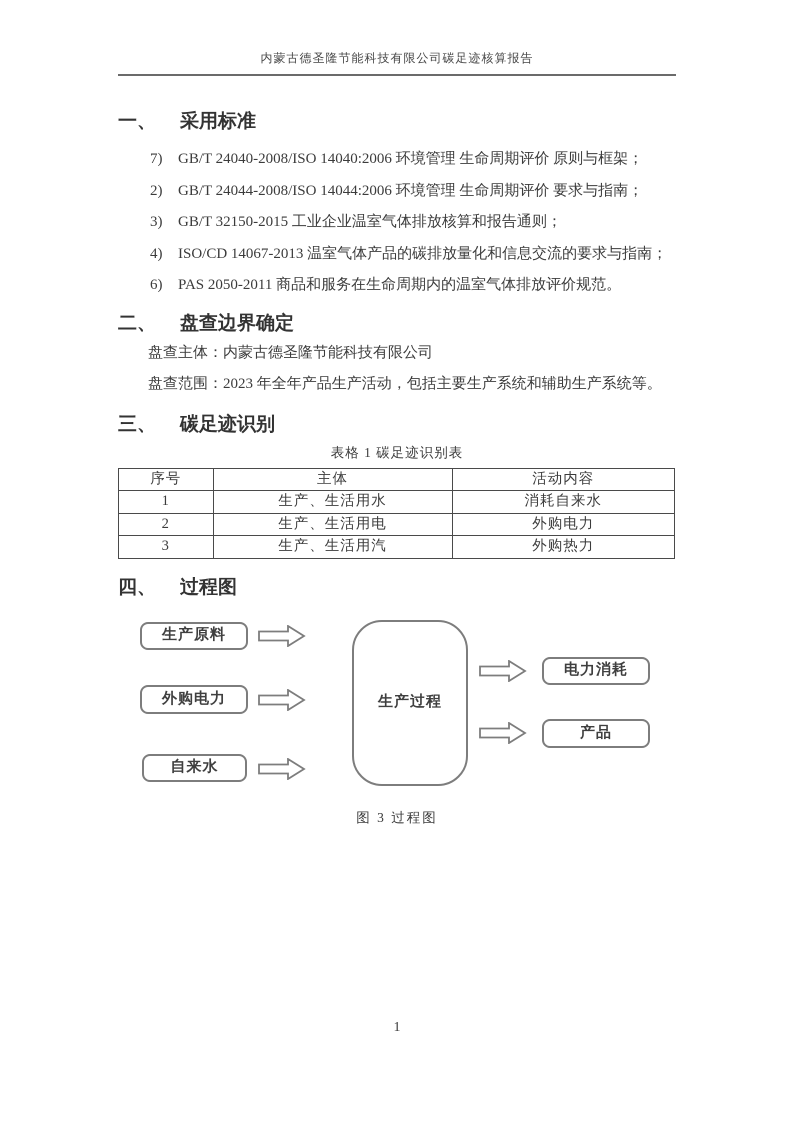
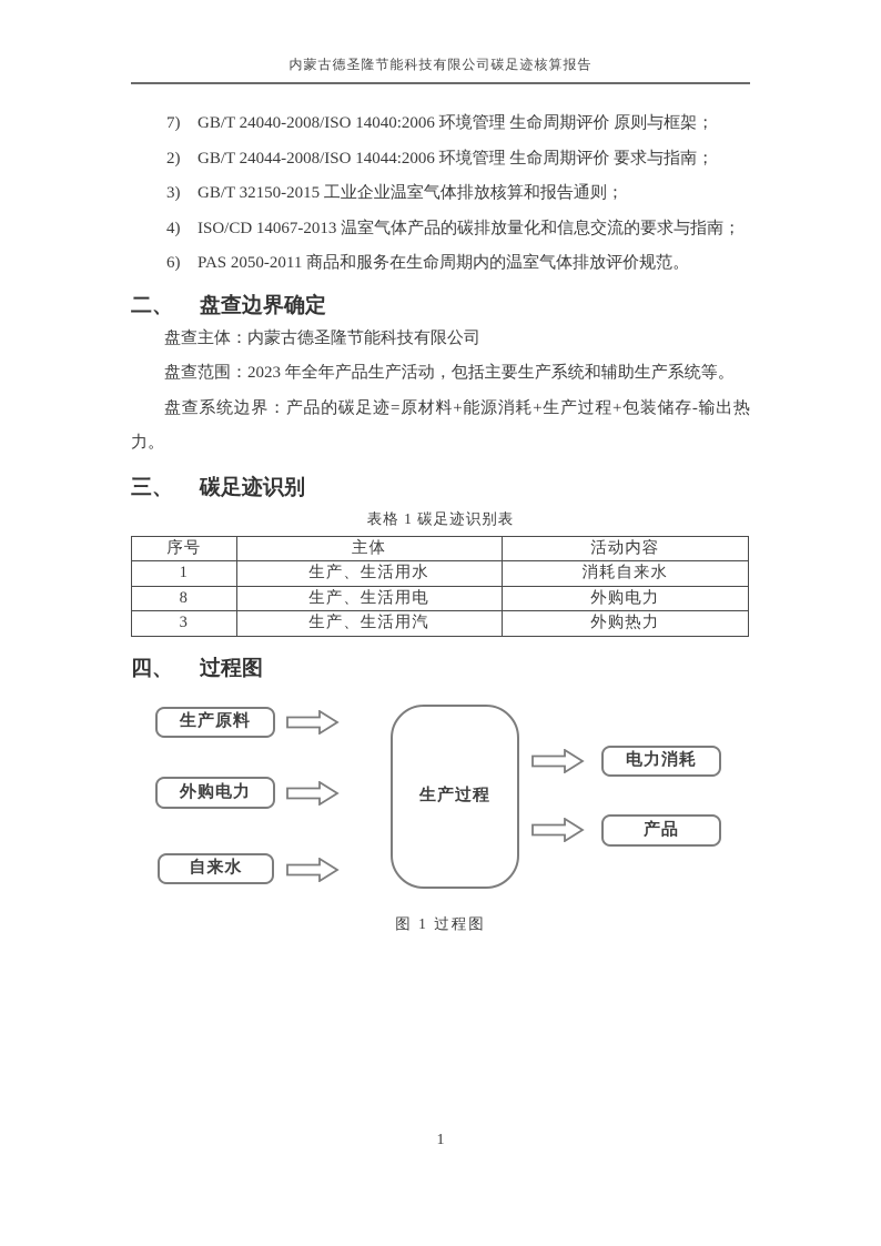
  内蒙古德圣隆节能科技有限公司碳足迹核算报告
- 一、
- 采用标准
  7)
  GB/T 24040-2008/ISO 14040:2006 环境管理 生命周期评价 原则与框架；
  2)
  GB/T 24044-2008/ISO 14044:2006 环境管理 生命周期评价 要求与指南；
  3)
  GB/T 32150-2015 工业企业温室气体排放核算和报告通则；
  4)
  ISO/CD 14067-2013 温室气体产品的碳排放量化和信息交流的要求与指南；
  6)
  PAS 2050-2011 商品和服务在生命周期内的温室气体排放评价规范。
  二、
  盘查边界确定
  盘查主体：内蒙古德圣隆节能科技有限公司
  盘查范围：2023 年全年产品生产活动，包括主要生产系统和辅助生产系统等。
+ 盘查系统边界：产品的碳足迹=原材料+能源消耗+生产过程+包装储存-输出热力。
  三、
  碳足迹识别
  表格 1 碳足迹识别表
  序号	主体	活动内容
  1	生产、生活用水	消耗自来水
- 2	生产、生活用电	外购电力
+ 8	生产、生活用电	外购电力
  3	生产、生活用汽	外购热力
  四、
  过程图
  生产原料
  外购电力
  自来水
  生产过程
  电力消耗
  产品
- 图 3 过程图
+ 图 1 过程图
  1
